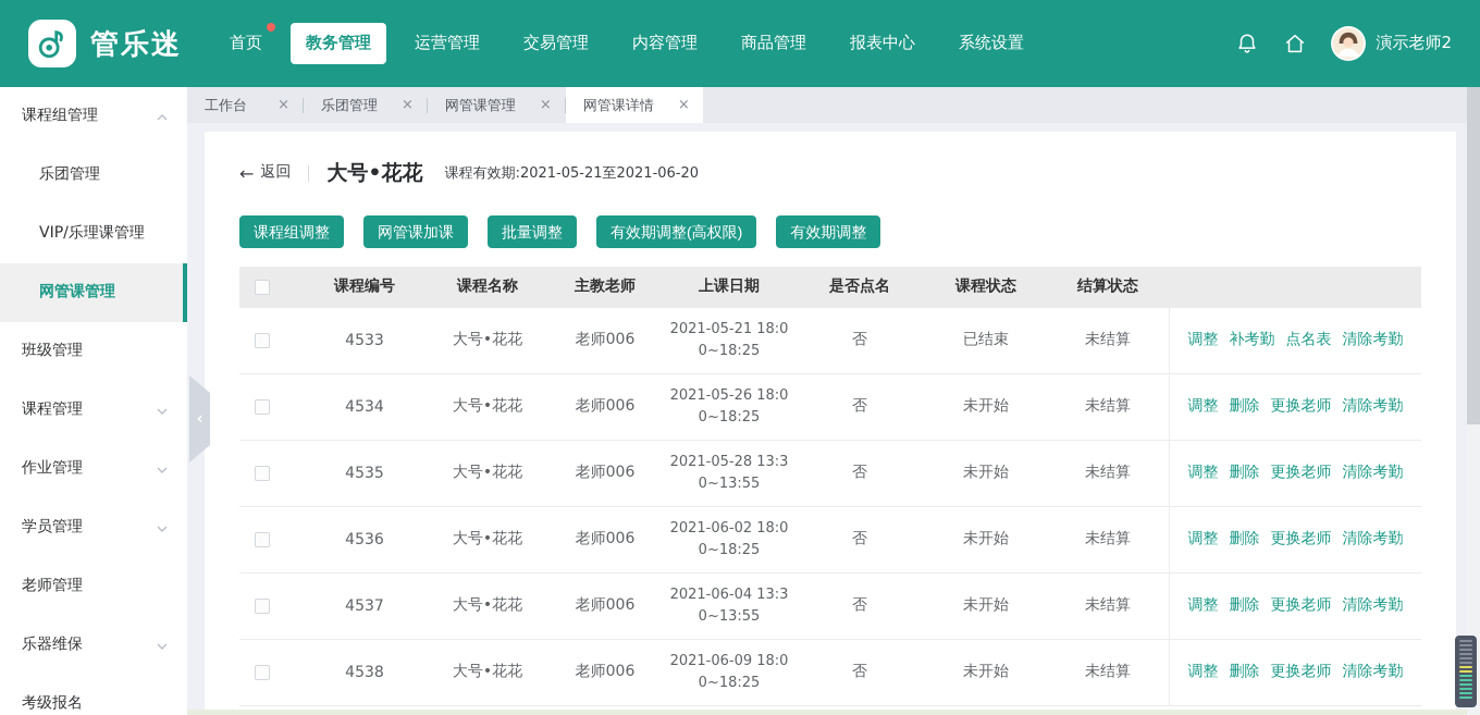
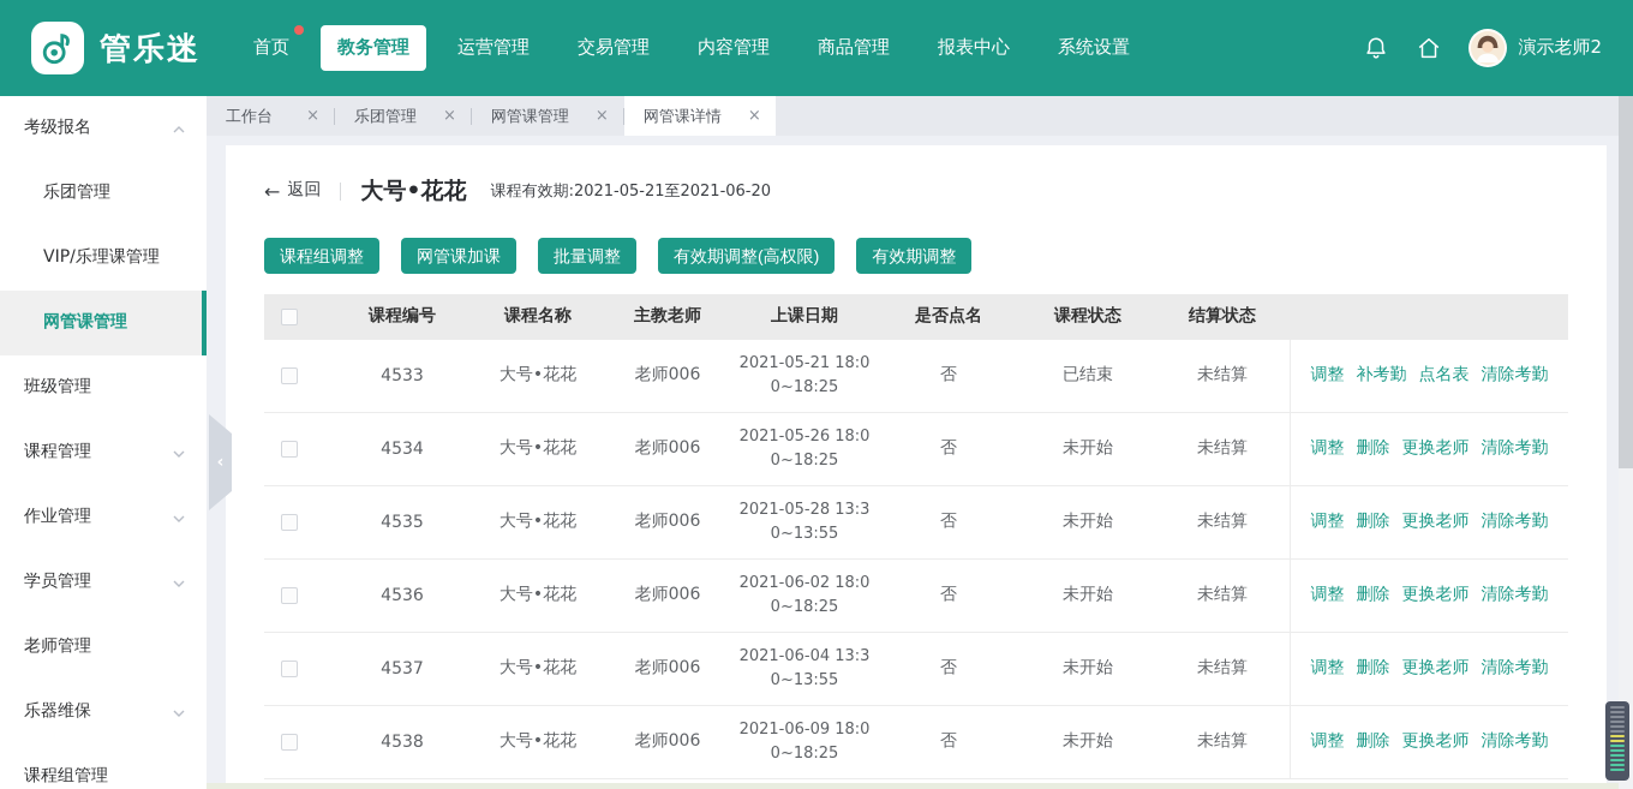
  管乐迷
  首页
  教务管理
  运营管理
  交易管理
  内容管理
  商品管理
  报表中心
  系统设置
  演示老师2
- 课程组管理
+ 考级报名
  乐团管理
  VIP/乐理课管理
  网管课管理
  班级管理
  课程管理
  作业管理
  学员管理
  老师管理
  乐器维保
- 考级报名
+ 课程组管理
  工作台
  ×
  乐团管理
  ×
  网管课管理
  ×
  网管课详情
  ×
  ←
  返回
  大号•花花
  课程有效期:2021-05-21至2021-06-20
  课程组调整
  网管课加课
  批量调整
  有效期调整(高权限)
  有效期调整
  课程编号
  课程名称
  主教老师
  上课日期
  是否点名
  课程状态
  结算状态
  4533
  大号•花花
  老师006
  2021-05-21 18:00~18:25
  否
  已结束
  未结算
  调整
  补考勤
  点名表
  清除考勤
  4534
  大号•花花
  老师006
  2021-05-26 18:00~18:25
  否
  未开始
  未结算
  调整
  删除
  更换老师
  清除考勤
  4535
  大号•花花
  老师006
  2021-05-28 13:30~13:55
  否
  未开始
  未结算
  调整
  删除
  更换老师
  清除考勤
  4536
  大号•花花
  老师006
  2021-06-02 18:00~18:25
  否
  未开始
  未结算
  调整
  删除
  更换老师
  清除考勤
  4537
  大号•花花
  老师006
  2021-06-04 13:30~13:55
  否
  未开始
  未结算
  调整
  删除
  更换老师
  清除考勤
  4538
  大号•花花
  老师006
  2021-06-09 18:00~18:25
  否
  未开始
  未结算
  调整
  删除
  更换老师
  清除考勤
  ‹
